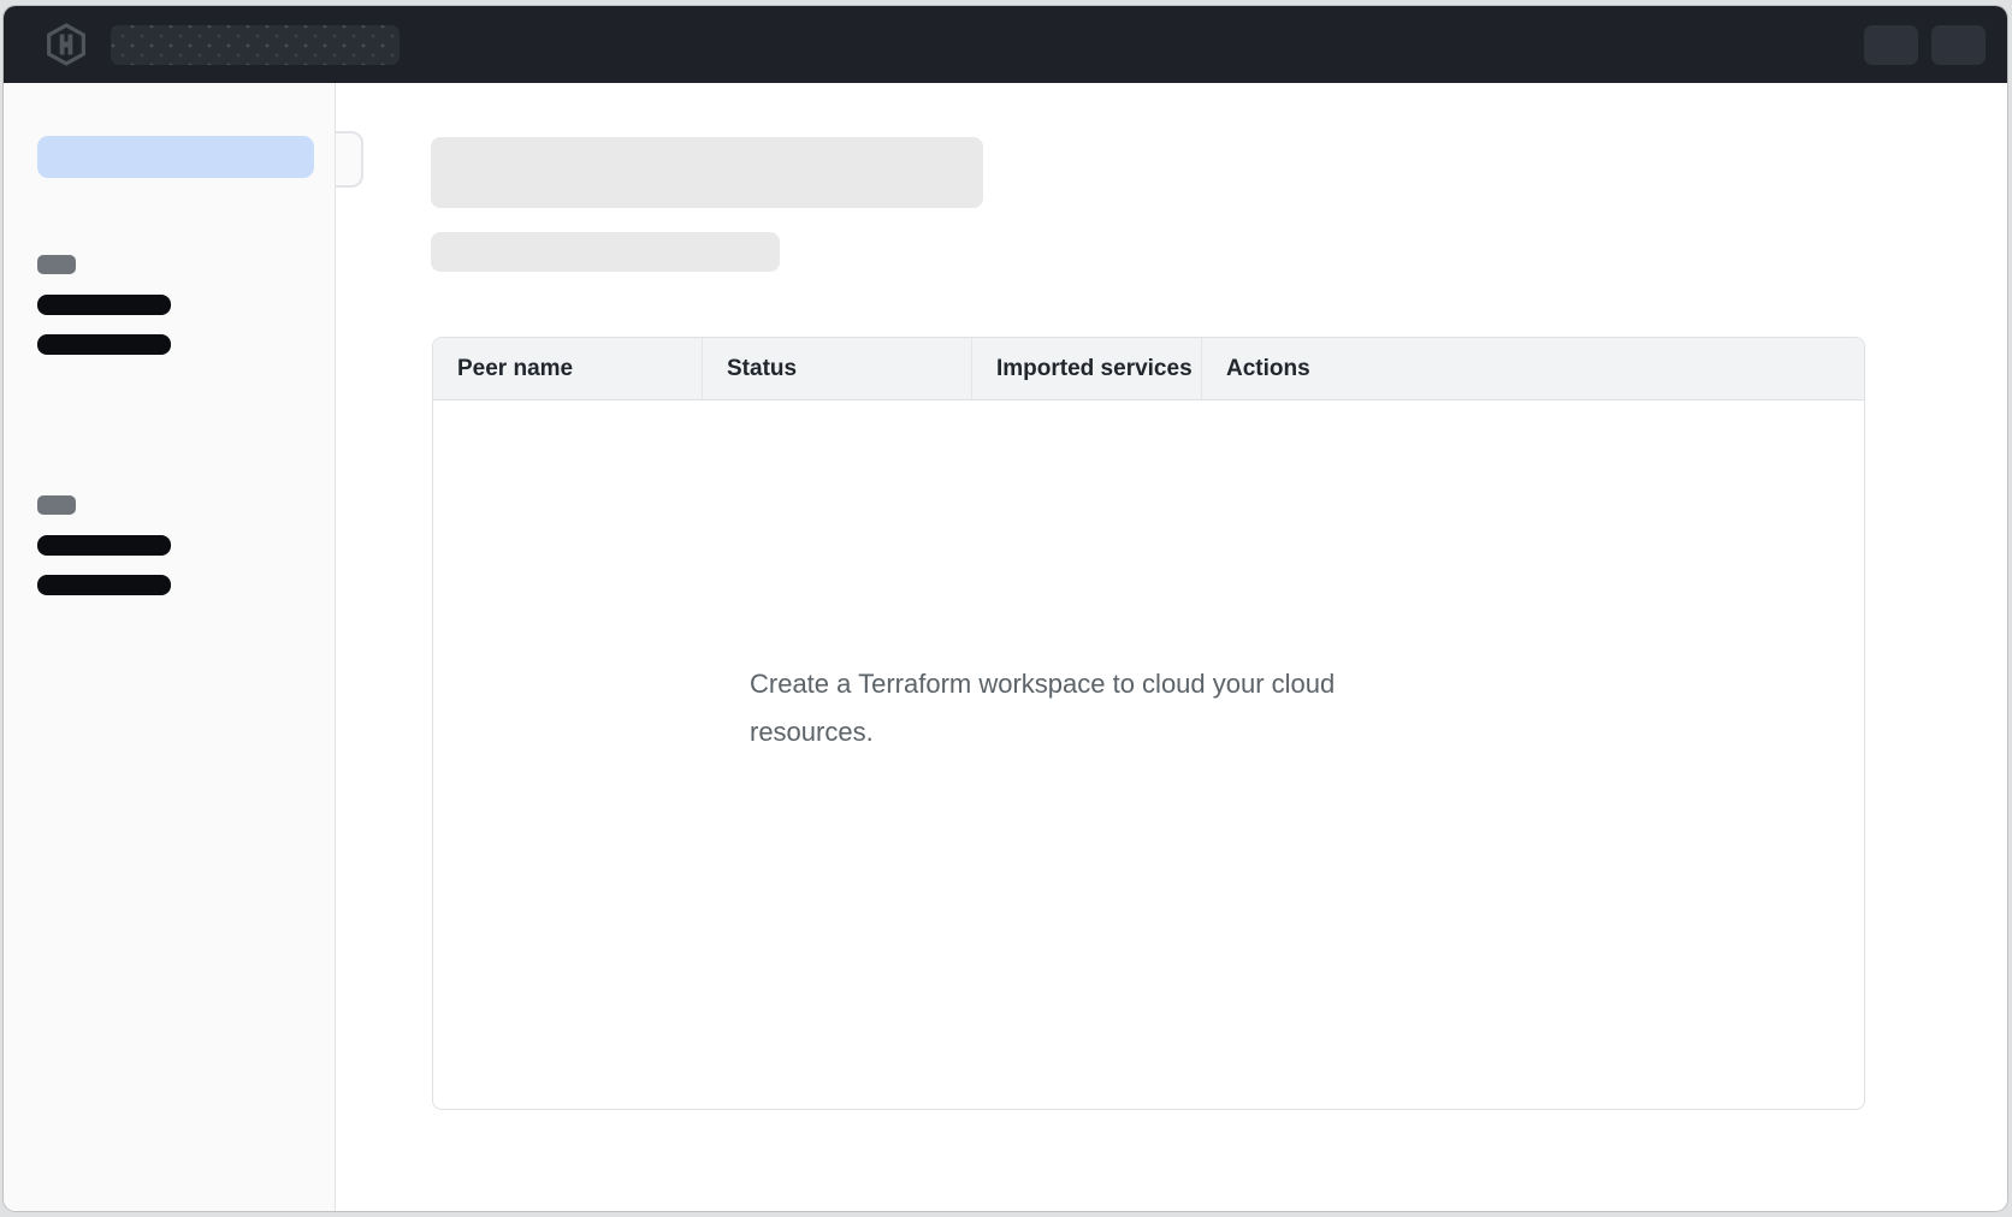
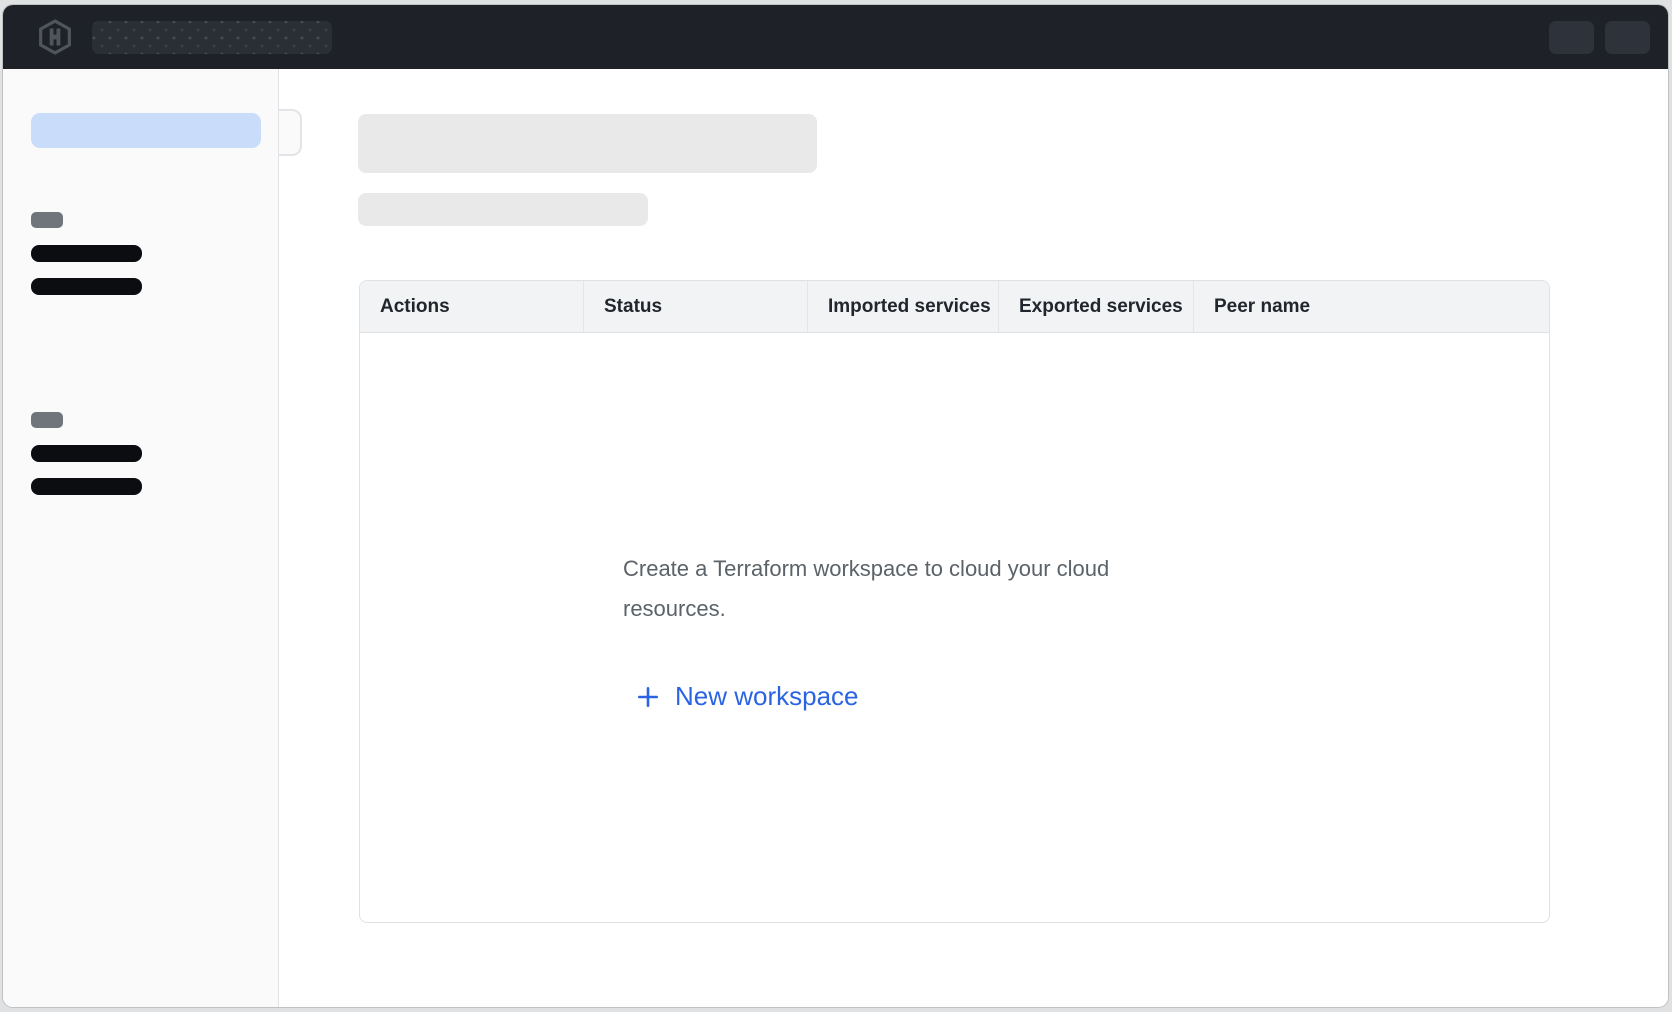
- Peer name
+ Actions
  Status
  Imported services
+ Exported services
- Actions
+ Peer name
  Create a Terraform workspace to cloud your cloud resources.
+ New workspace
